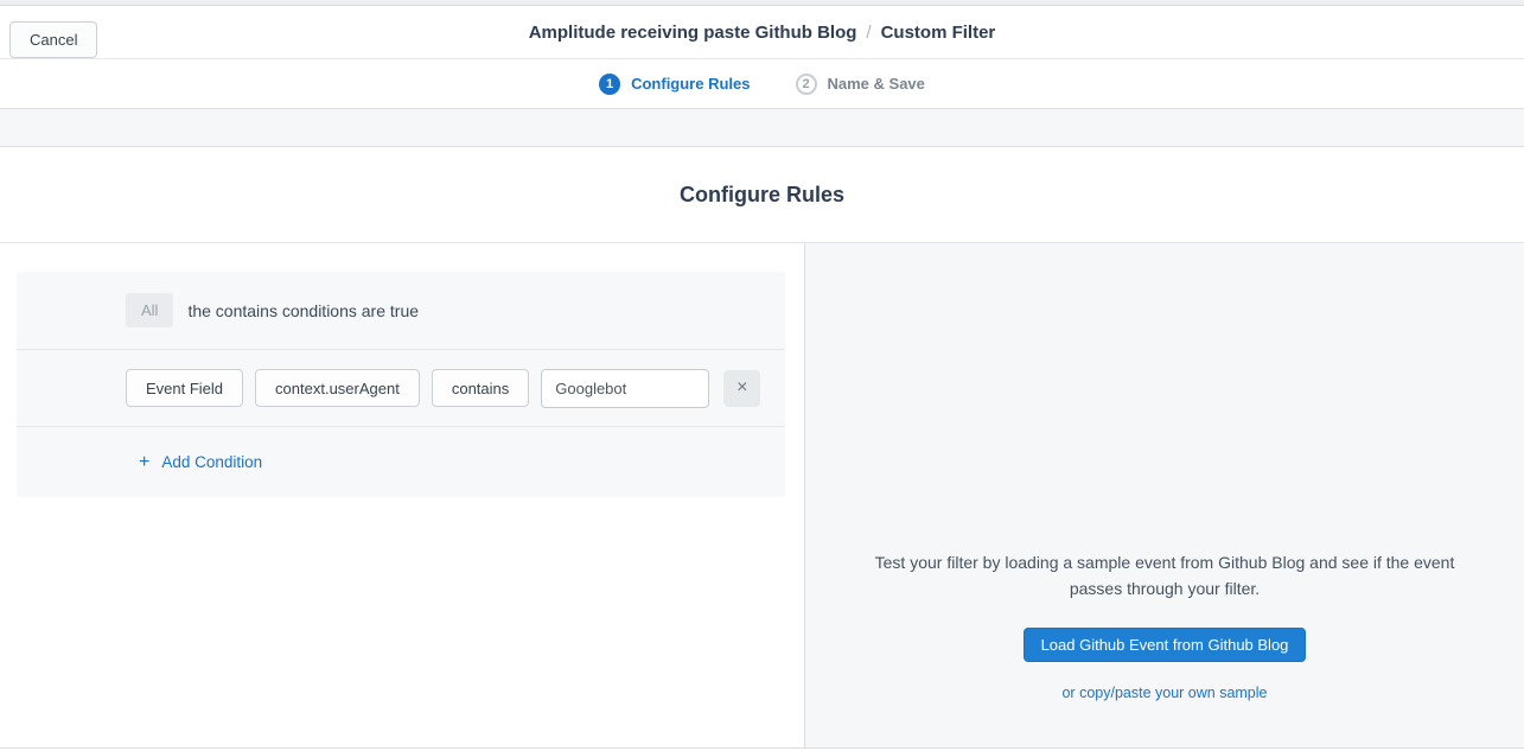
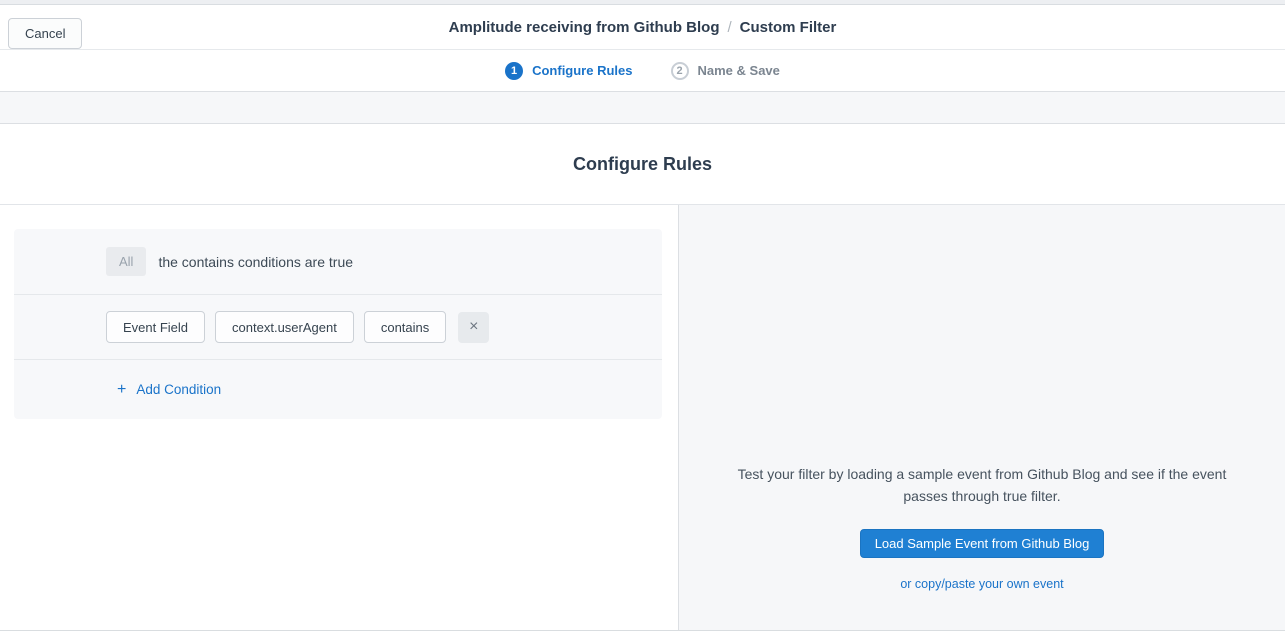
  Cancel
- Amplitude receiving paste Github Blog
+ Amplitude receiving from Github Blog
  /
  Custom Filter
  1
  Configure Rules
  2
  Name & Save
  Configure Rules
  All
  the contains conditions are true
  Event Field
  context.userAgent
  contains
- Googlebot
  ×
  +
  Add Condition
- Test your filter by loading a sample event from Github Blog and see if the event passes through your filter.
+ Test your filter by loading a sample event from Github Blog and see if the event passes through true filter.
- Load Github Event from Github Blog
+ Load Sample Event from Github Blog
- or copy/paste your own sample
+ or copy/paste your own event
